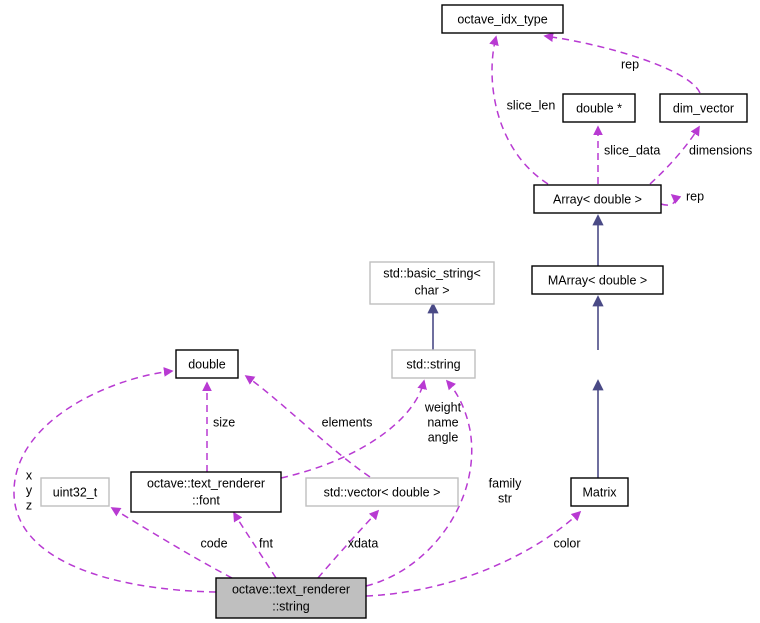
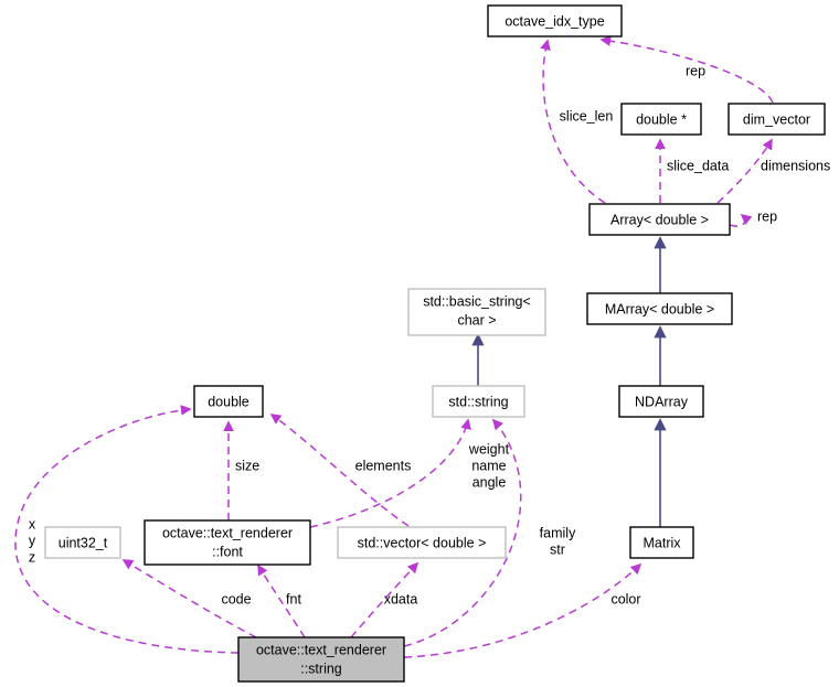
  rep
  slice_len
  slice_data
  dimensions
  rep
  elements
  size
  weight
  name
  angle
  x
  y
  z
  code
  fnt
  xdata
  family
  str
  color
  octave_idx_type
  double *
  dim_vector
  Array< double >
  MArray< double >
+ NDArray
  Matrix
  std::basic_string<
  char >
  std::string
  double
  uint32_t
  octave::text_renderer
  ::font
  std::vector< double >
  octave::text_renderer
  ::string
